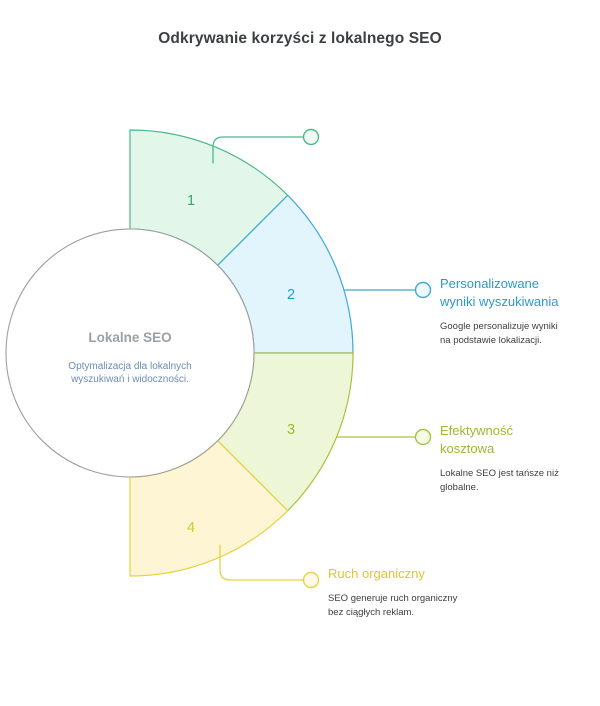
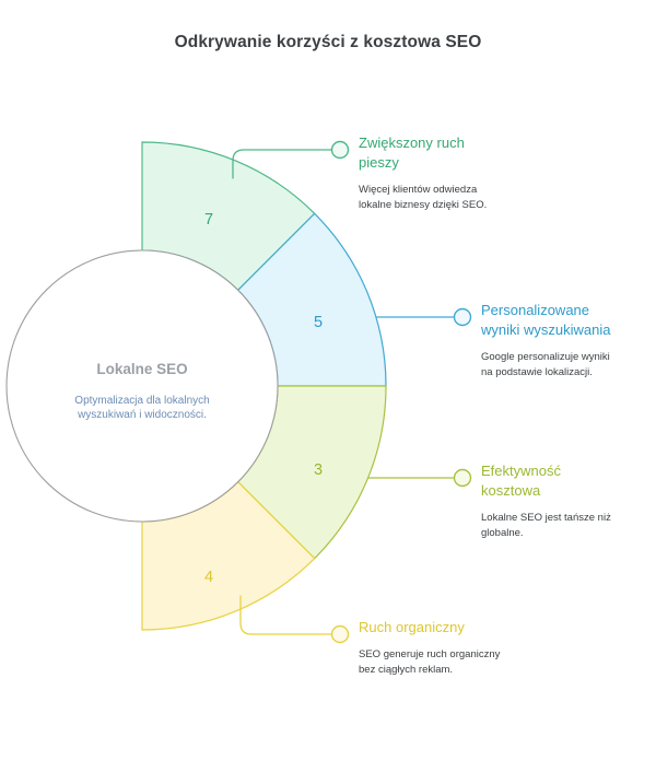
- Odkrywanie korzyści z lokalnego SEO
+ Odkrywanie korzyści z kosztowa SEO
- 1
+ 7
- 2
+ 5
  3
  4
  Lokalne SEO
  Optymalizacja dla lokalnych
  wyszukiwań i widoczności.
+ Zwiększony ruch
+ pieszy
+ Więcej klientów odwiedza
+ lokalne biznesy dzięki SEO.
  Personalizowane
  wyniki wyszukiwania
  Google personalizuje wyniki
  na podstawie lokalizacji.
  Efektywność
  kosztowa
  Lokalne SEO jest tańsze niż
  globalne.
  Ruch organiczny
  SEO generuje ruch organiczny
  bez ciągłych reklam.
